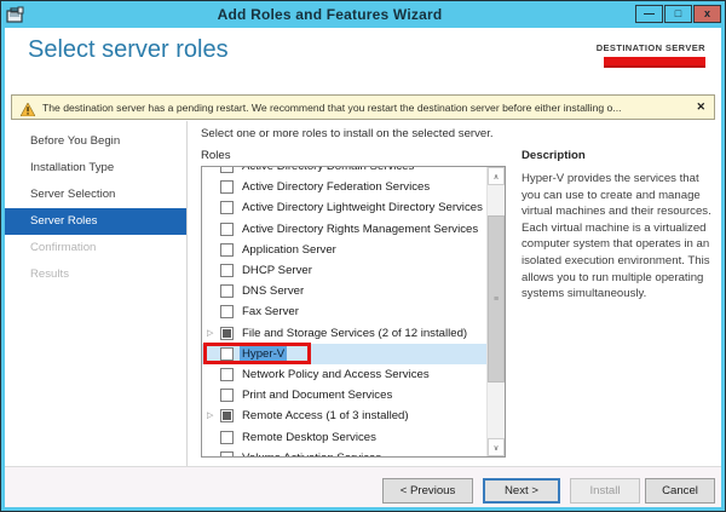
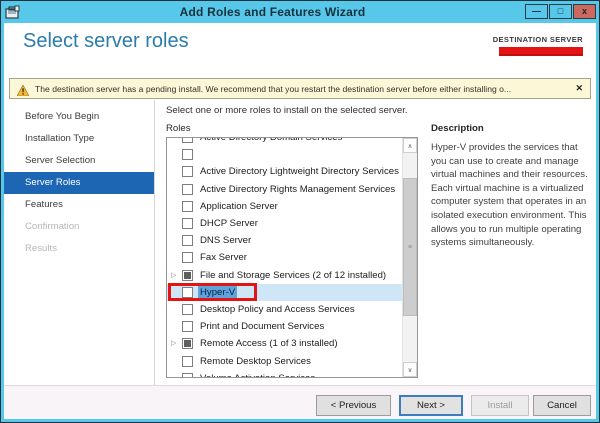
  Add Roles and Features Wizard
  —
  □
  x
  Select server roles
  DESTINATION SERVER
- The destination server has a pending restart. We recommend that you restart the destination server before either installing o...
+ The destination server has a pending install. We recommend that you restart the destination server before either installing o...
  ✕
  Before You Begin
  Installation Type
  Server Selection
  Server Roles
+ Features
  Confirmation
  Results
  Select one or more roles to install on the selected server.
  Roles
  Description
  Active Directory Domain Services
- Active Directory Federation Services
  Active Directory Lightweight Directory Services
  Active Directory Rights Management Services
  Application Server
  DHCP Server
  DNS Server
  Fax Server
  File and Storage Services (2 of 12 installed)
  Hyper-V
- Network Policy and Access Services
+ Desktop Policy and Access Services
  Print and Document Services
  Remote Access (1 of 3 installed)
  Remote Desktop Services
  Hyper-V provides the services that you can use to create and manage virtual machines and their resources. Each virtual machine is a virtualized computer system that operates in an isolated execution environment. This allows you to run multiple operating systems simultaneously.
  < Previous
  Next >
  Install
  Cancel
